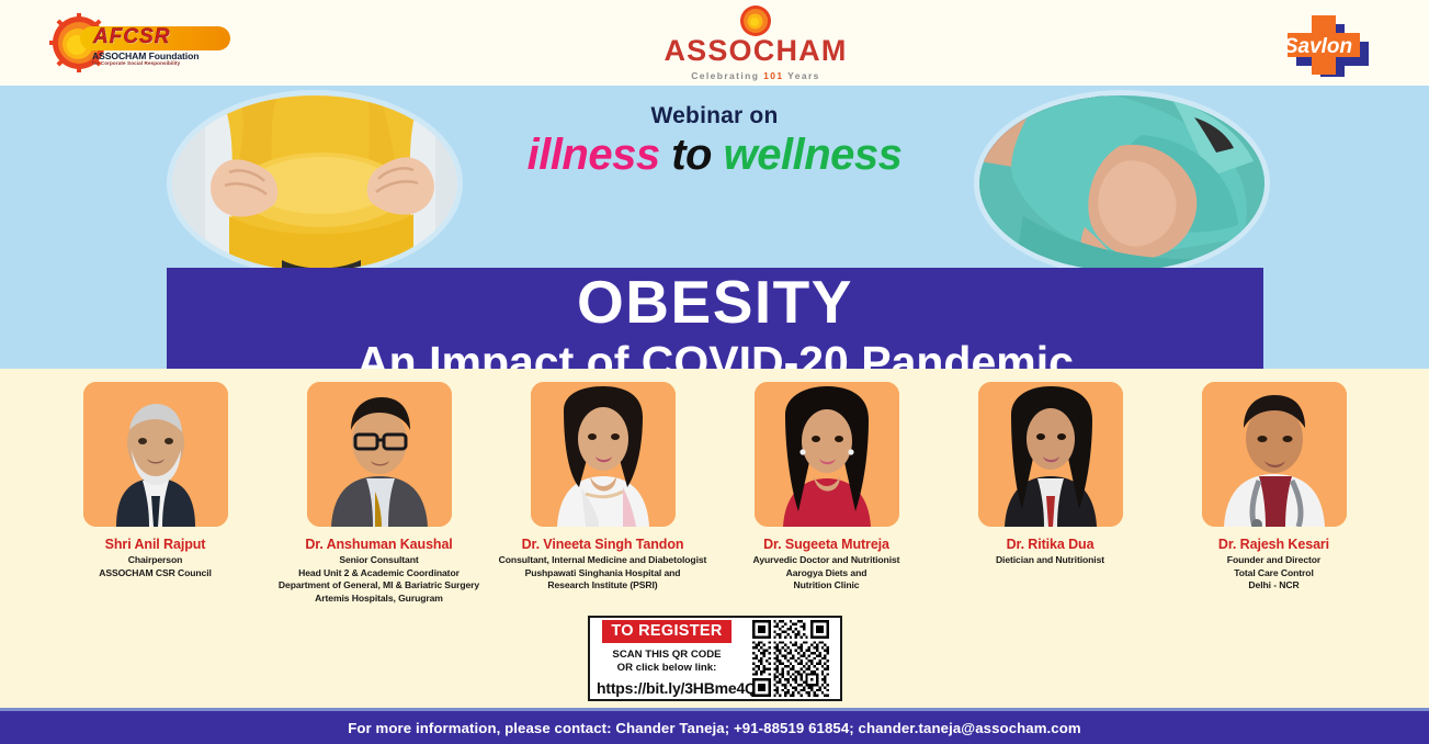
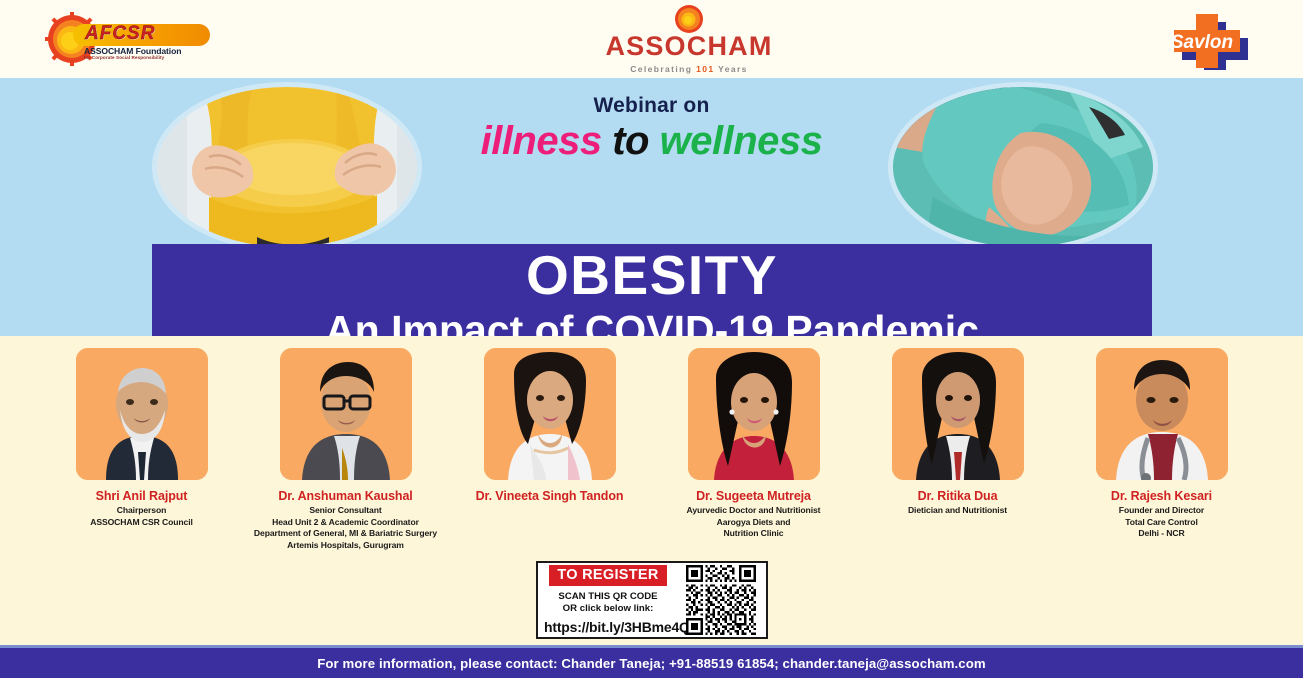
  AFCSR
  ASSOCHAM Foundation
  ASSOCHAM
  Celebrating 101 Years
  Savlon
  Webinar on
  illness to wellness
  OBESITY
- An Impact of COVID-20 Pandemic
+ An Impact of COVID-19 Pandemic
  Shri Anil Rajput
  Chairperson
  ASSOCHAM CSR Council
  Dr. Anshuman Kaushal
  Senior Consultant
  Head Unit 2 & Academic Coordinator
  Department of General, MI & Bariatric Surgery
  Artemis Hospitals, Gurugram
  Dr. Vineeta Singh Tandon
- Consultant, Internal Medicine and Diabetologist
- Pushpawati Singhania Hospital and
- Research Institute (PSRI)
  Dr. Sugeeta Mutreja
  Ayurvedic Doctor and Nutritionist
  Aarogya Diets and
  Nutrition Clinic
  Dr. Ritika Dua
  Dietician and Nutritionist
  Dr. Rajesh Kesari
  Founder and Director
  Total Care Control
  Delhi - NCR
  TO REGISTER
  SCAN THIS QR CODE
  OR click below link:
  https://bit.ly/3HBme
  For more information, please contact: Chander Taneja; +91-88519 61854; chander.taneja@assocham.com
